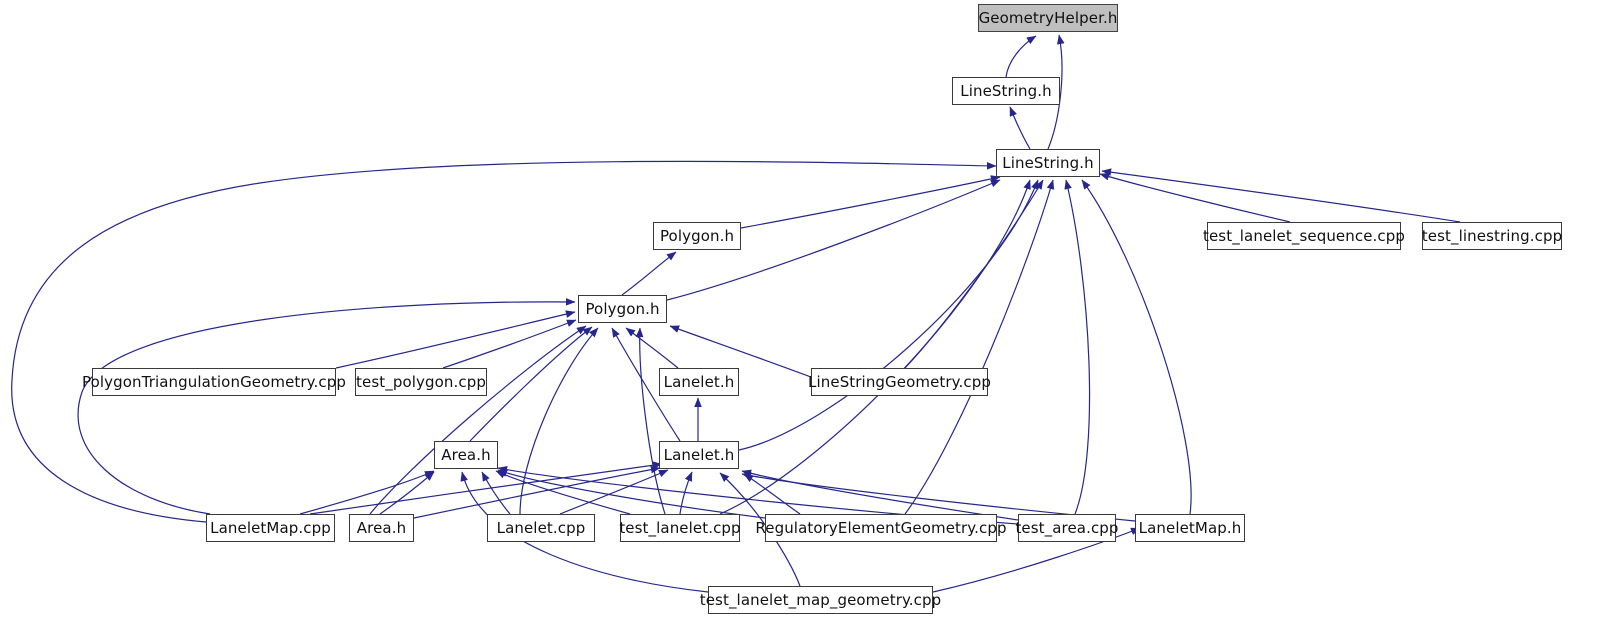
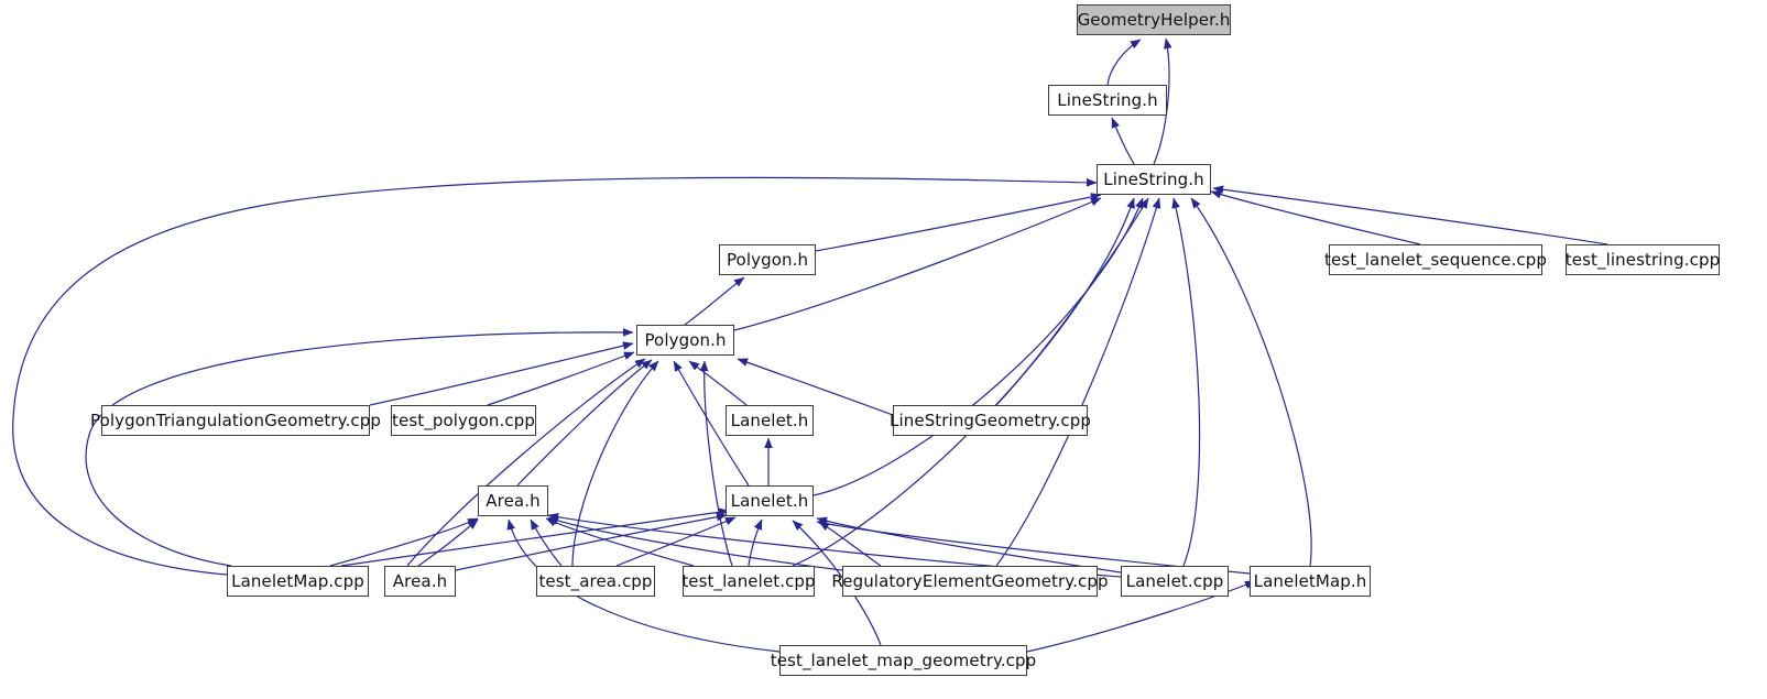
  GeometryHelper.h
  LineString.h
  LineString.h
  test_lanelet_sequence.cpp
  test_linestring.cpp
  Polygon.h
  Polygon.h
  PolygonTriangulationGeometry.cpp
  test_polygon.cpp
  Lanelet.h
  LineStringGeometry.cpp
  Area.h
  Lanelet.h
  LaneletMap.cpp
  Area.h
- Lanelet.cpp
+ test_area.cpp
  test_lanelet.cpp
  RegulatoryElementGeometry.cpp
- test_area.cpp
+ Lanelet.cpp
  LaneletMap.h
  test_lanelet_map_geometry.cpp
